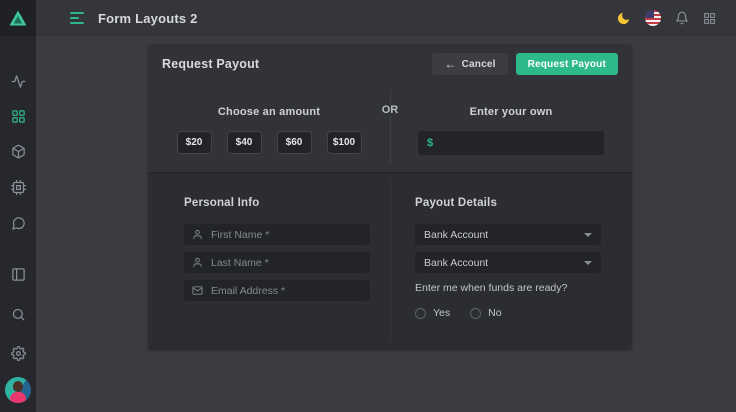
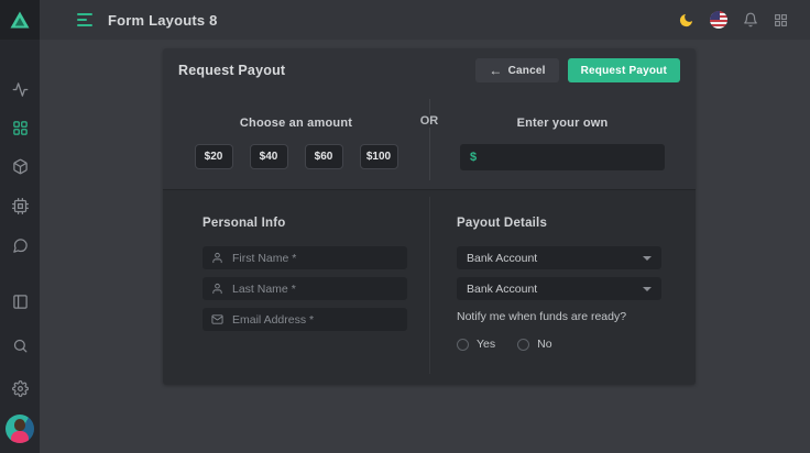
- Form Layouts 2
+ Form Layouts 8
  Request Payout
  ←
  Cancel
  Request Payout
  Choose an amount
  $20
  $40
  $60
  $100
  OR
  Enter your own
  $
  Personal Info
  First Name *
  Last Name *
  Email Address *
  Payout Details
  Bank Account
  Bank Account
- Enter me when funds are ready?
+ Notify me when funds are ready?
  Yes
  No
